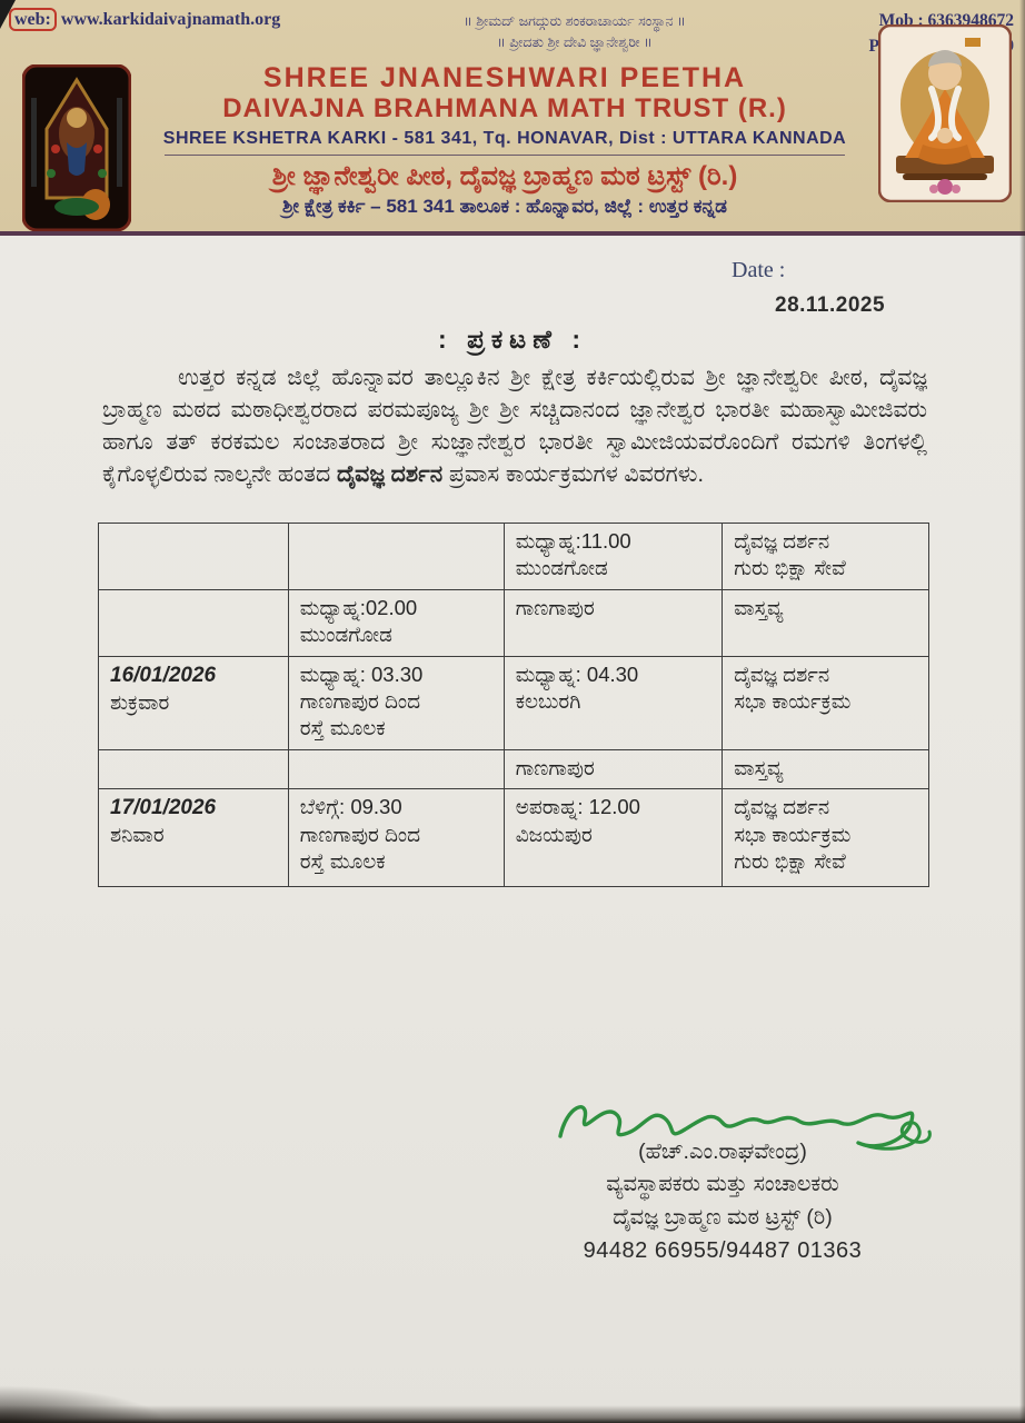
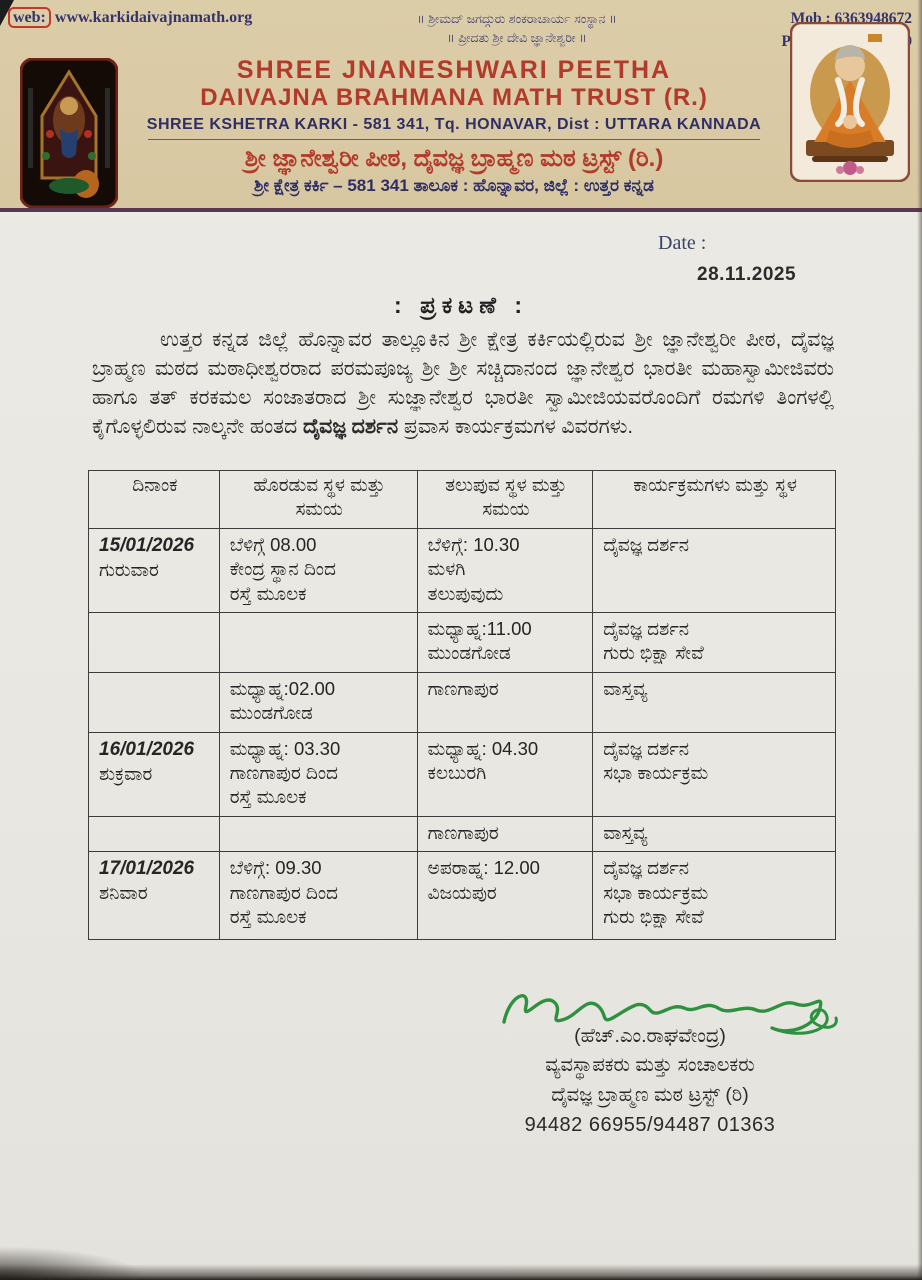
  web: www.karkidaivajnamath.org
  ॥ ಶ್ರೀಮದ್ ಜಗದ್ಗುರು ಶಂಕರಾಚಾರ್ಯ ಸಂಸ್ಥಾನ ॥
  ॥ ಪ್ರೀದತು ಶ್ರೀ ದೇವಿ ಜ್ಞಾನೇಶ್ವರೀ ॥
  Mob : 6363948672
  SHREE JNANESHWARI PEETHA
  DAIVAJNA BRAHMANA MATH TRUST (R.)
  SHREE KSHETRA KARKI - 581 341, Tq. HONAVAR, Dist : UTTARA KANNADA
  ಶ್ರೀ ಜ್ಞಾನೇಶ್ವರೀ ಪೀಠ, ದೈವಜ್ಞ ಬ್ರಾಹ್ಮಣ ಮಠ ಟ್ರಸ್ಟ್ (ರಿ.)
  ಶ್ರೀ ಕ್ಷೇತ್ರ ಕರ್ಕಿ – 581 341 ತಾಲೂಕ : ಹೊನ್ನಾವರ, ಜಿಲ್ಲೆ : ಉತ್ತರ ಕನ್ನಡ
  Date :
  28.11.2025
  : ಪ್ರಕಟಣೆ :
  ಉತ್ತರ ಕನ್ನಡ ಜಿಲ್ಲೆ ಹೊನ್ನಾವರ ತಾಲ್ಲೂಕಿನ ಶ್ರೀ ಕ್ಷೇತ್ರ ಕರ್ಕಿಯಲ್ಲಿರುವ ಶ್ರೀ ಜ್ಞಾನೇಶ್ವರೀ ಪೀಠ, ದೈವಜ್ಞ ಬ್ರಾಹ್ಮಣ ಮಠದ ಮಠಾಧೀಶ್ವರರಾದ ಪರಮಪೂಜ್ಯ ಶ್ರೀ ಶ್ರೀ ಸಚ್ಚಿದಾನಂದ ಜ್ಞಾನೇಶ್ವರ ಭಾರತೀ ಮಹಾಸ್ವಾಮೀಜಿವರು ಹಾಗೂ ತತ್ ಕರಕಮಲ ಸಂಜಾತರಾದ ಶ್ರೀ ಸುಜ್ಞಾನೇಶ್ವರ ಭಾರತೀ ಸ್ವಾಮೀಜಿಯವರೊಂದಿಗೆ ರಮಗಳಿ ತಿಂಗಳಲ್ಲಿ ಕೈಗೊಳ್ಳಲಿರುವ ನಾಲ್ಕನೇ ಹಂತದ ದೈವಜ್ಞ ದರ್ಶನ ಪ್ರವಾಸ ಕಾರ್ಯಕ್ರಮಗಳ ವಿವರಗಳು.
+ ದಿನಾಂಕ	ಹೊರಡುವ ಸ್ಥಳ ಮತ್ತು ಸಮಯ	ತಲುಪುವ ಸ್ಥಳ ಮತ್ತು ಸಮಯ	ಕಾರ್ಯಕ್ರಮಗಳು ಮತ್ತು ಸ್ಥಳ
+ 15/01/2026ಗುರುವಾರ	ಬೆಳಿಗ್ಗೆ 08.00 ಕೇಂದ್ರ ಸ್ಥಾನ ದಿಂದ ರಸ್ತೆ ಮೂಲಕ	ಬೆಳಿಗ್ಗೆ: 10.30 ಮಳಗಿ ತಲುಪುವುದು	ದೈವಜ್ಞ ದರ್ಶನ
  		ಮಧ್ಯಾಹ್ನ:11.00 ಮುಂಡಗೋಡ	ದೈವಜ್ಞ ದರ್ಶನ ಗುರು ಭಿಕ್ಷಾ ಸೇವೆ
  	ಮಧ್ಯಾಹ್ನ:02.00 ಮುಂಡಗೋಡ	ಗಾಣಗಾಪುರ	ವಾಸ್ತವ್ಯ
  16/01/2026ಶುಕ್ರವಾರ	ಮಧ್ಯಾಹ್ನ: 03.30 ಗಾಣಗಾಪುರ ದಿಂದ ರಸ್ತೆ ಮೂಲಕ	ಮಧ್ಯಾಹ್ನ: 04.30 ಕಲಬುರಗಿ	ದೈವಜ್ಞ ದರ್ಶನ ಸಭಾ ಕಾರ್ಯಕ್ರಮ
  		ಗಾಣಗಾಪುರ	ವಾಸ್ತವ್ಯ
  17/01/2026ಶನಿವಾರ	ಬೆಳಿಗ್ಗೆ: 09.30 ಗಾಣಗಾಪುರ ದಿಂದ ರಸ್ತೆ ಮೂಲಕ	ಅಪರಾಹ್ನ: 12.00 ವಿಜಯಪುರ	ದೈವಜ್ಞ ದರ್ಶನ ಸಭಾ ಕಾರ್ಯಕ್ರಮ ಗುರು ಭಿಕ್ಷಾ ಸೇವೆ
  (ಹೆಚ್.ಎಂ.ರಾಘವೇಂದ್ರ)
  ವ್ಯವಸ್ಥಾಪಕರು ಮತ್ತು ಸಂಚಾಲಕರು
  ದೈವಜ್ಞ ಬ್ರಾಹ್ಮಣ ಮಠ ಟ್ರಸ್ಟ್ (ರಿ)
  94482 66955/94487 01363
